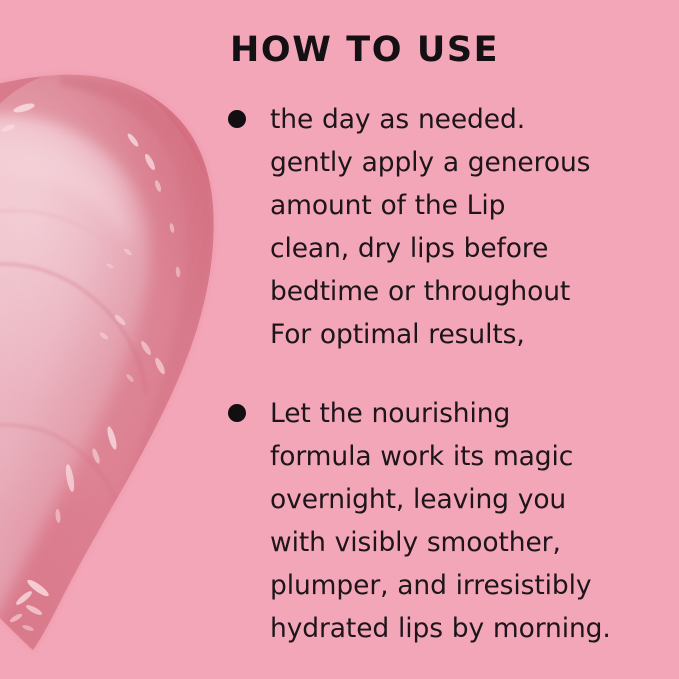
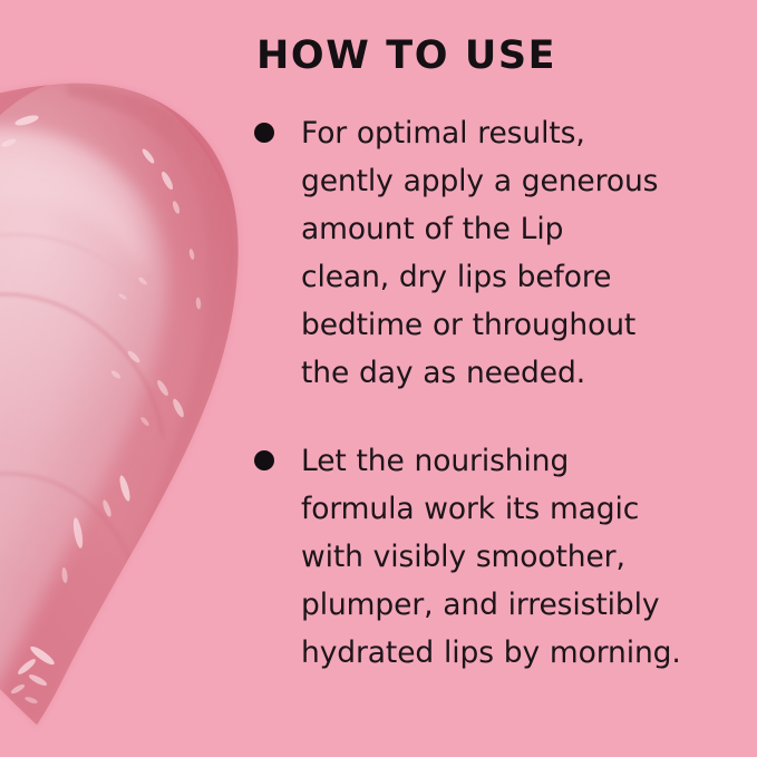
  HOW TO USE
- the day as needed.
+ For optimal results,
  gently apply a generous
  amount of the Lip
  clean, dry lips before
  bedtime or throughout
- For optimal results,
+ the day as needed.
  Let the nourishing
  formula work its magic
- overnight, leaving you
  with visibly smoother,
  plumper, and irresistibly
  hydrated lips by morning.
